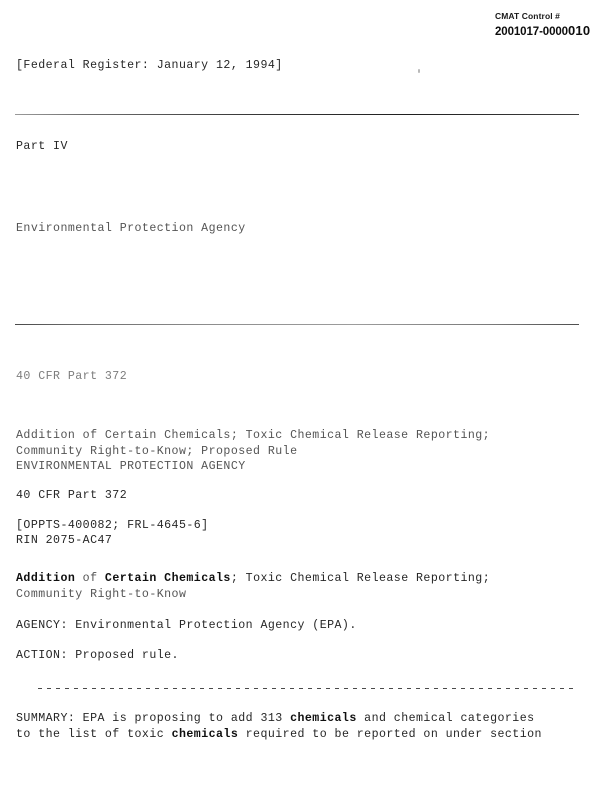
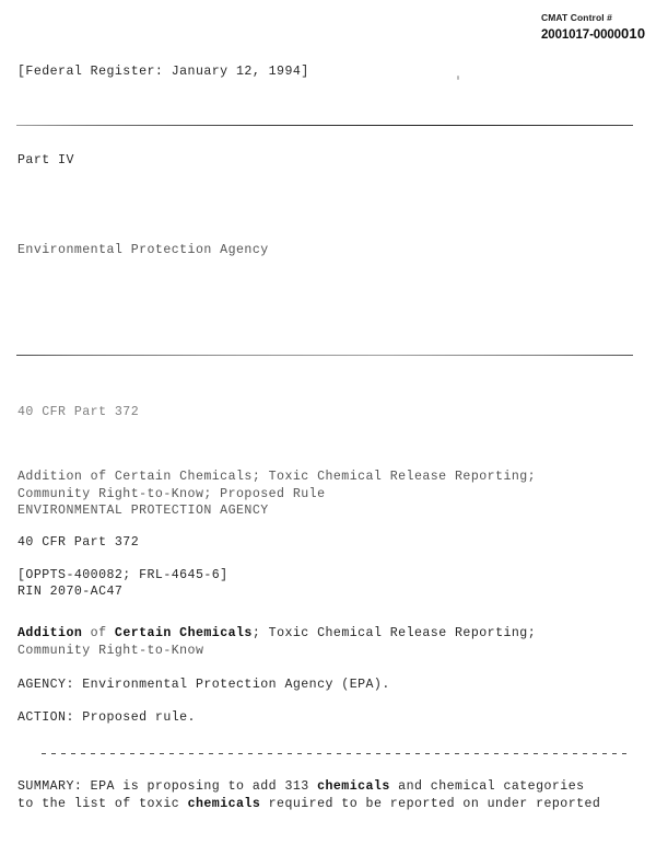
  CMAT Control #
  2001017-0000010
  [Federal Register: January 12, 1994]
  Part IV
  Environmental Protection Agency
  40 CFR Part 372
  Addition of Certain Chemicals; Toxic Chemical Release Reporting;
  Community Right-to-Know; Proposed Rule
  ENVIRONMENTAL PROTECTION AGENCY
  40 CFR Part 372
  [OPPTS-400082; FRL-4645-6]
- RIN 2075-AC47
+ RIN 2070-AC47
  Addition of Certain Chemicals; Toxic Chemical Release Reporting;
  Community Right-to-Know
  AGENCY: Environmental Protection Agency (EPA).
  ACTION: Proposed rule.
  SUMMARY: EPA is proposing to add 313 chemicals and chemical categories
- to the list of toxic chemicals required to be reported on under section
+ to the list of toxic chemicals required to be reported on under reported
